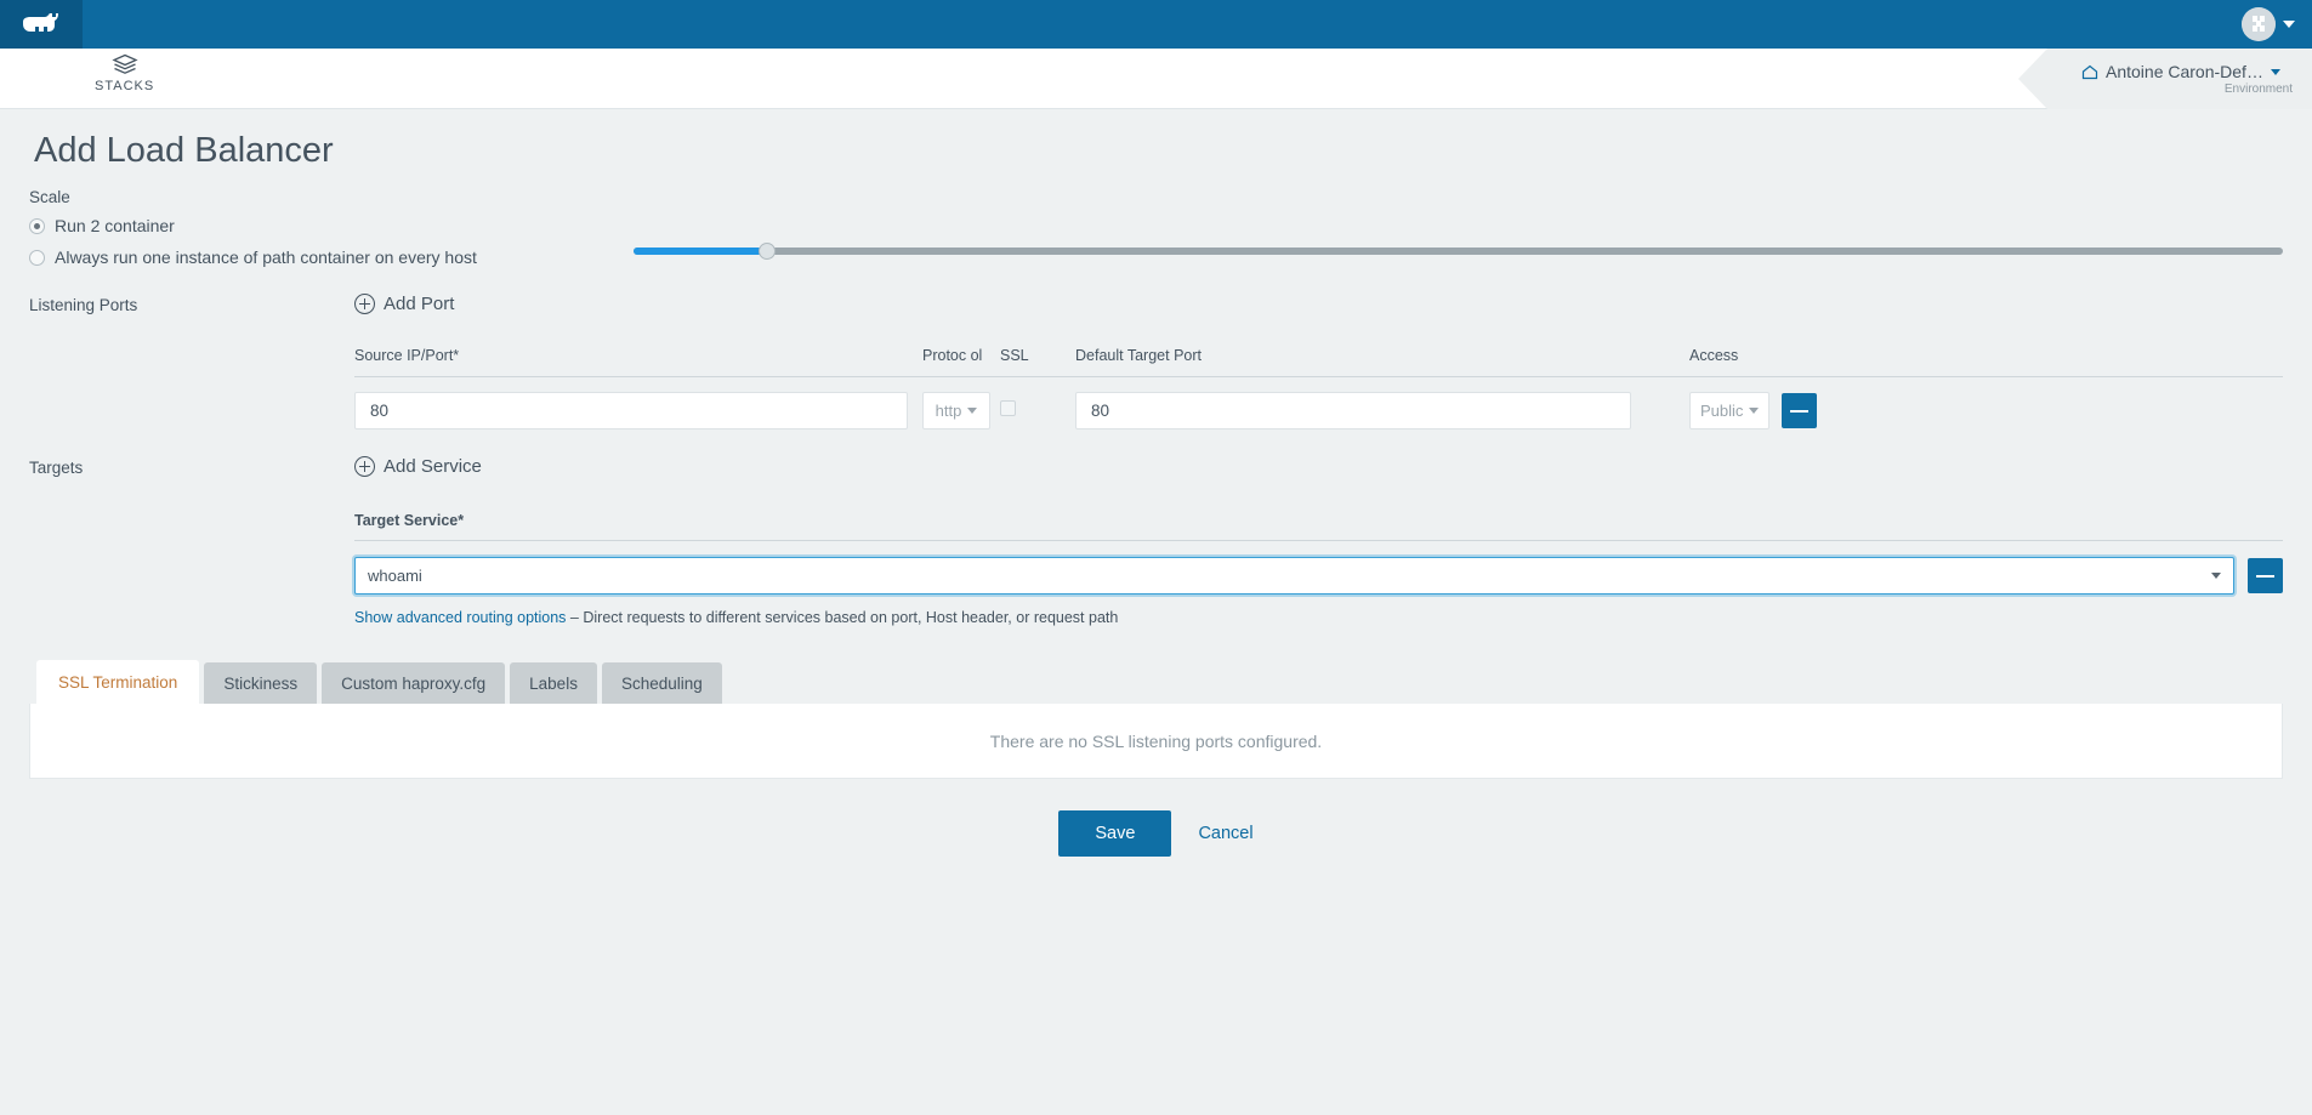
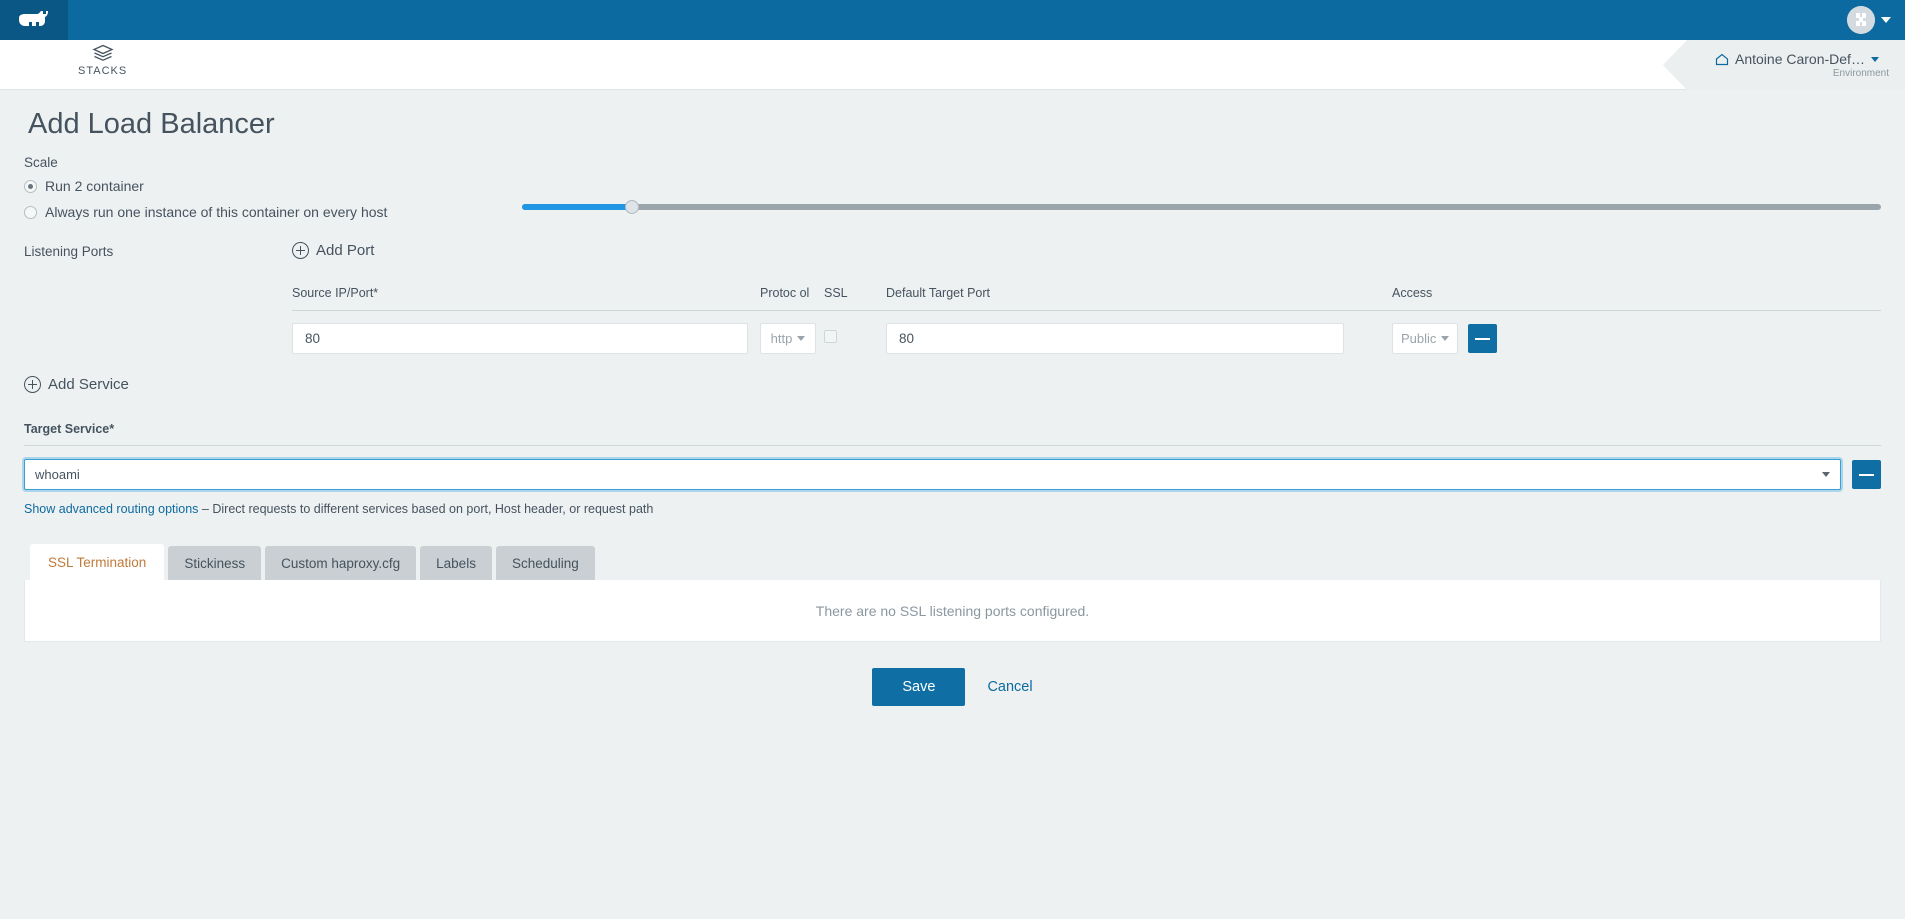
  STACKS
  Antoine Caron-Def…
  Environment
  Add Load Balancer
  Scale
  Run 2 container
- Always run one instance of path container on every host
+ Always run one instance of this container on every host
  Listening Ports
  Add Port
  Source IP/Port*
  Protoc ol
  SSL
  Default Target Port
  Access
  80
  http
  80
  Public
- Targets
  Add Service
  Target Service*
  whoami
  Show advanced routing options – Direct requests to different services based on port, Host header, or request path
  SSL Termination
  Stickiness
  Custom haproxy.cfg
  Labels
  Scheduling
  There are no SSL listening ports configured.
  Save
  Cancel
